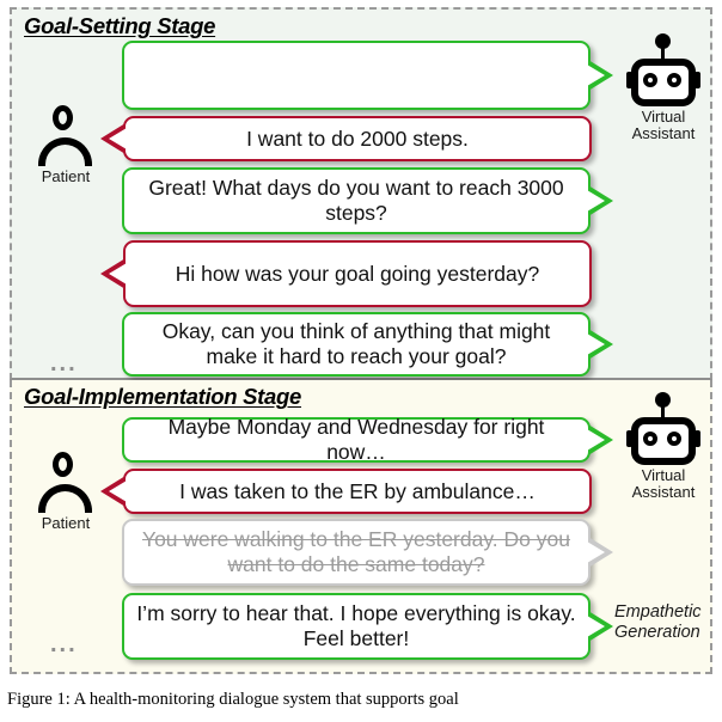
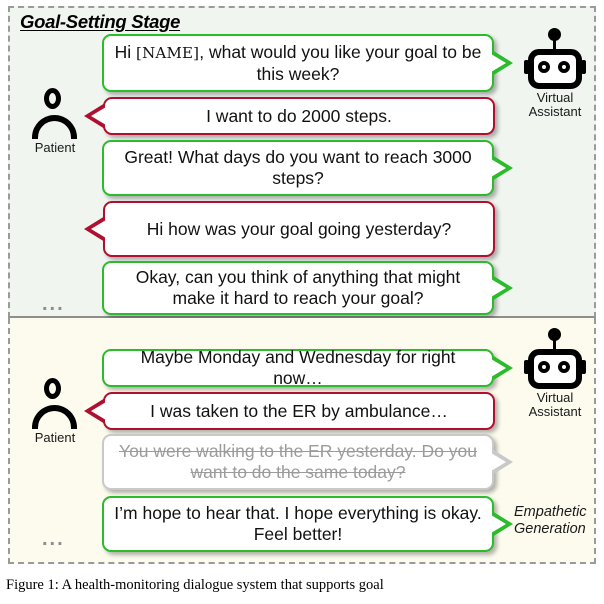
  Goal-Setting Stage
  Patient
  Virtual
  Assistant
+ Hi [NAME], what would you like your goal to be this week?
  I want to do 2000 steps.
  Great! What days do you want to reach 3000 steps?
  Hi how was your goal going yesterday?
  Okay, can you think of anything that might make it hard to reach your goal?
  ...
- Goal-Implementation Stage
  Patient
  Virtual
  Assistant
  Maybe Monday and Wednesday for right now…
  I was taken to the ER by ambulance…
  You were walking to the ER yesterday. Do you want to do the same today?
- I’m sorry to hear that. I hope everything is okay. Feel better!
+ I’m hope to hear that. I hope everything is okay. Feel better!
  Empathetic
  Generation
  ...
  Figure 1: A health-monitoring dialogue system that supports goal
